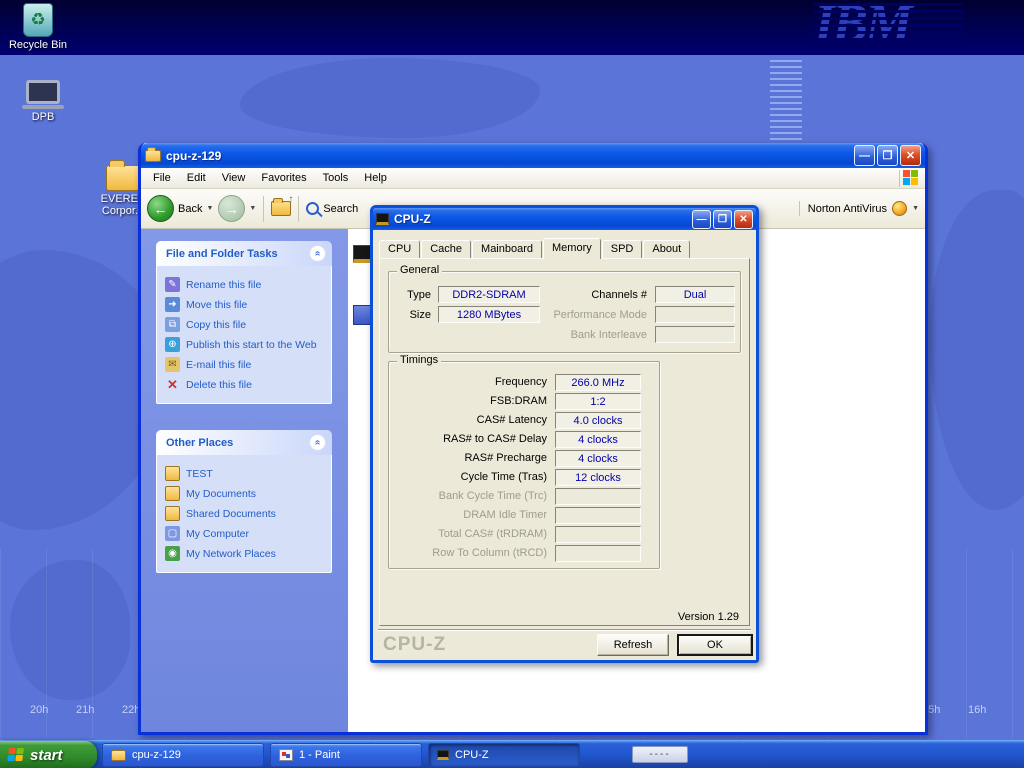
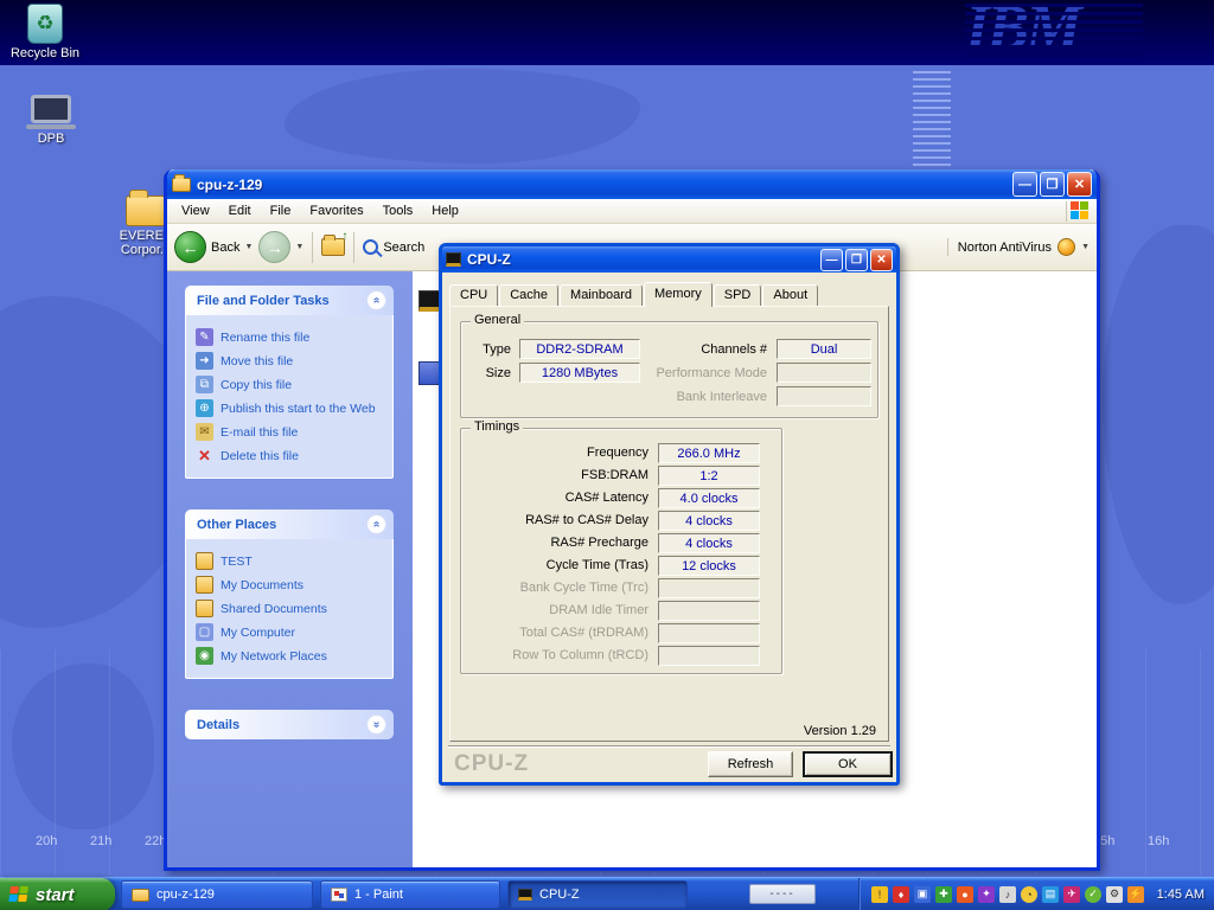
  20h
  21h
  16h
  ♻
  Recycle Bin
  DPB
  EVERE Corpor.
  cpu-z-129
  —
  ❐
  ✕
- File
+ View
  Edit
- View
+ File
  Favorites
  Tools
  Help
  ←
  Back
  →
  ↑
  Search
  Norton AntiVirus
  File and Folder Tasks
  Rename this file
  Move this file
  Copy this file
  Publish this start to the Web
  E-mail this file
  Delete this file
  Other Places
  TEST
  My Documents
  Shared Documents
  My Computer
  My Network Places
+ Details
  CPU-Z
  —
  ❐
  ✕
  CPU
  Cache
  Mainboard
  Memory
  SPD
  About
  General
  Type
  DDR2-SDRAM
  Size
  1280 MBytes
  Channels #
  Dual
  Performance Mode
  Bank Interleave
  Timings
  Frequency
  266.0 MHz
  FSB:DRAM
  1:2
  CAS# Latency
  4.0 clocks
  RAS# to CAS# Delay
  4 clocks
  RAS# Precharge
  4 clocks
  Cycle Time (Tras)
  12 clocks
  Bank Cycle Time (Trc)
  DRAM Idle Timer
  Total CAS# (tRDRAM)
  Row To Column (tRCD)
  Version 1.29
  CPU-Z
  Refresh
  OK
  start
  cpu-z-129
  1 - Paint
  CPU-Z
  ----
+ !
+ ♦
+ ▣
+ ✚
+ ●
+ ✦
+ ♪
+ ◔
+ ▤
+ ✈
+ ✓
+ ⚙
+ ⚡
+ 1:45 AM
